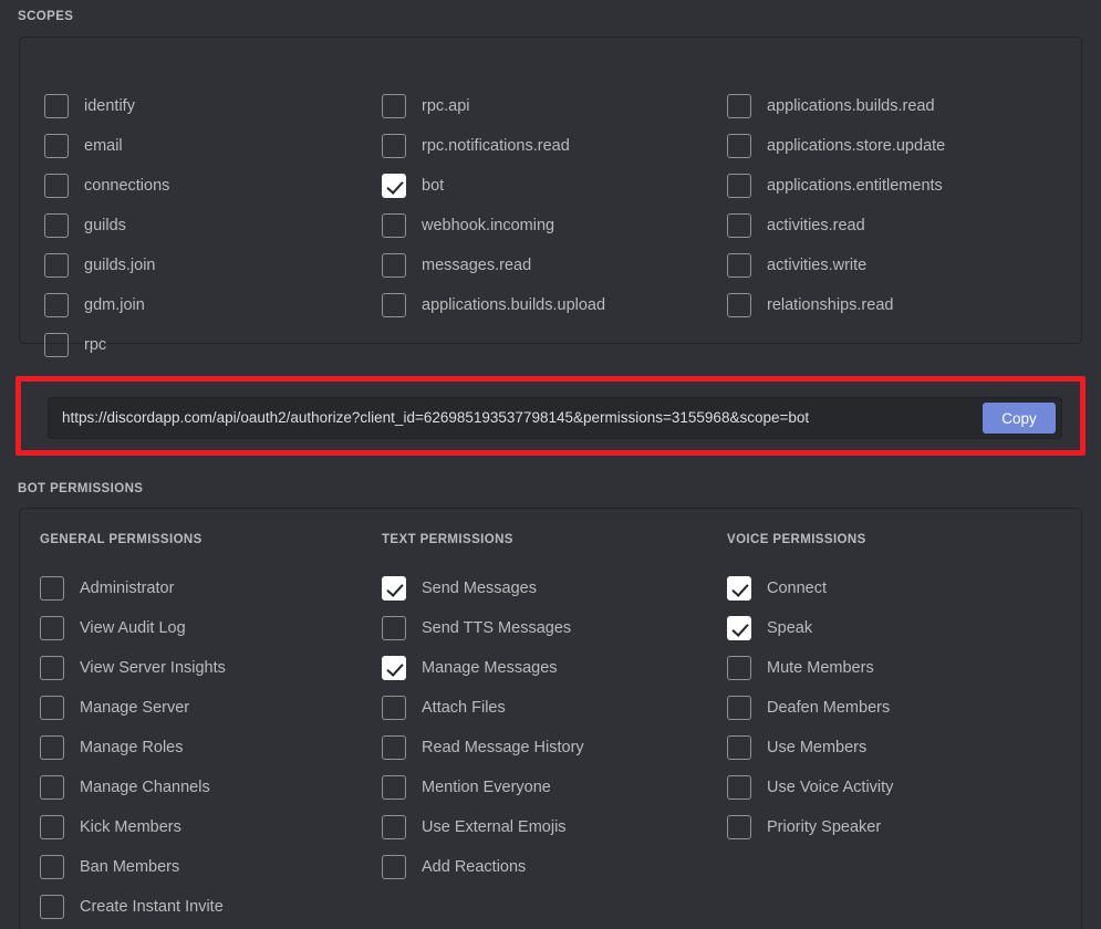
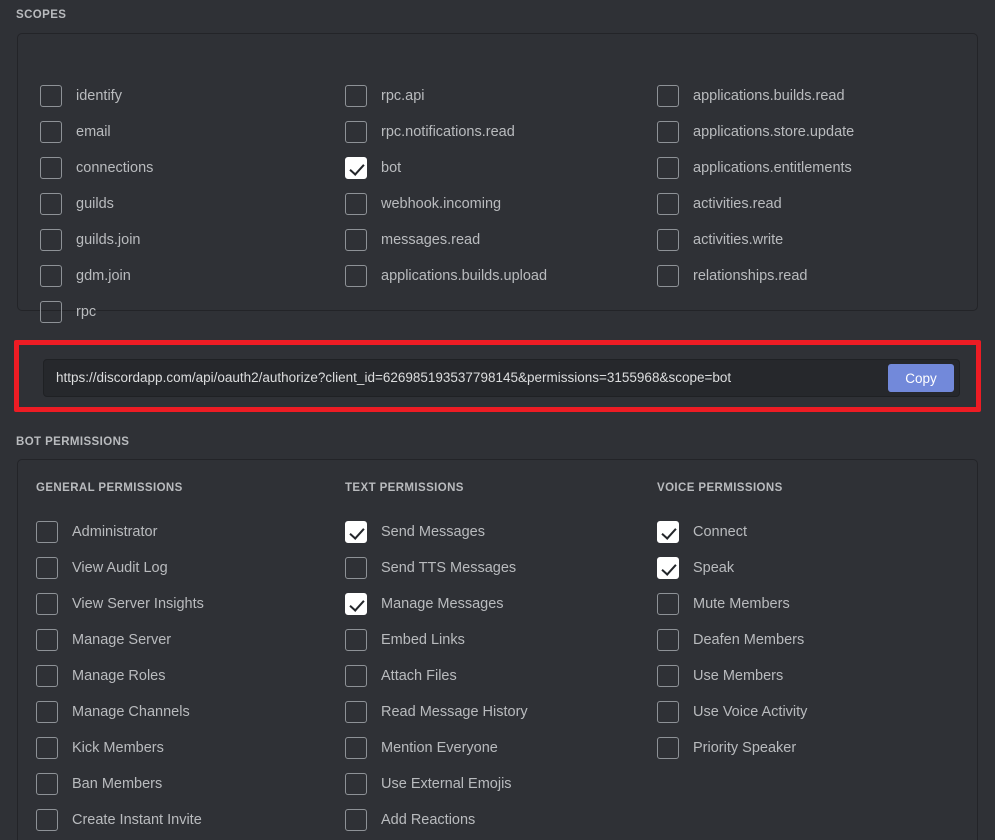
  SCOPES
  identify
  email
  connections
  guilds
  guilds.join
  gdm.join
  rpc
  rpc.api
  rpc.notifications.read
  bot
  webhook.incoming
  messages.read
  applications.builds.upload
  applications.builds.read
  applications.store.update
  applications.entitlements
  activities.read
  activities.write
  relationships.read
  https://discordapp.com/api/oauth2/authorize?client_id=626985193537798145&permissions=3155968&scope=bot
  Copy
  BOT PERMISSIONS
  GENERAL PERMISSIONS
  Administrator
  View Audit Log
  View Server Insights
  Manage Server
  Manage Roles
  Manage Channels
  Kick Members
  Ban Members
  Create Instant Invite
  TEXT PERMISSIONS
  Send Messages
  Send TTS Messages
  Manage Messages
+ Embed Links
  Attach Files
  Read Message History
  Mention Everyone
  Use External Emojis
  Add Reactions
  VOICE PERMISSIONS
  Connect
  Speak
  Mute Members
  Deafen Members
  Use Members
  Use Voice Activity
  Priority Speaker
